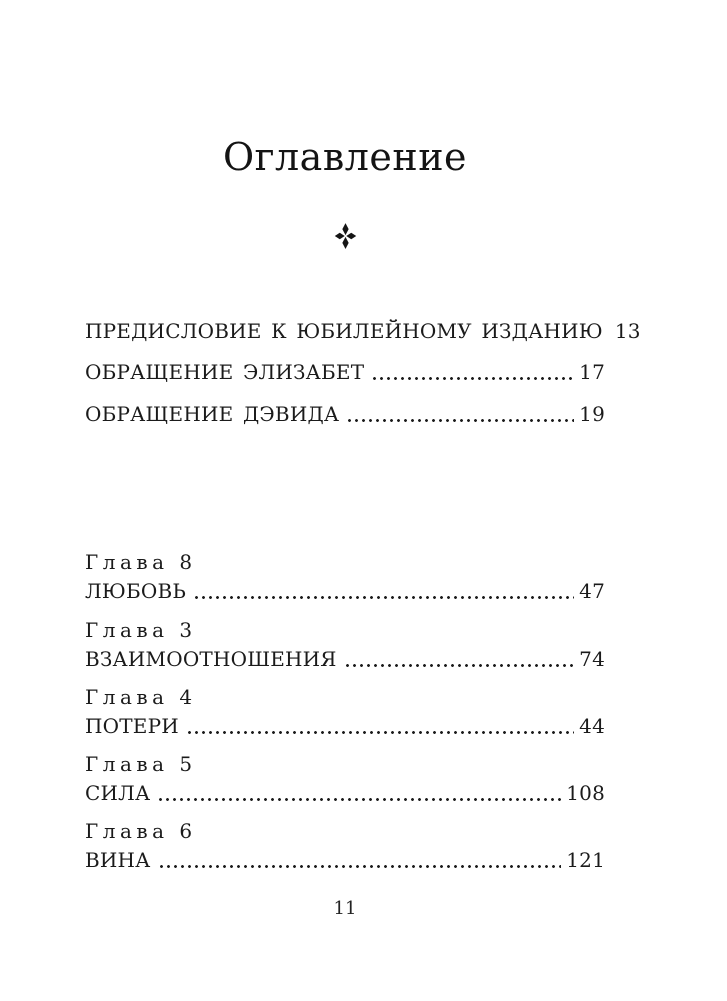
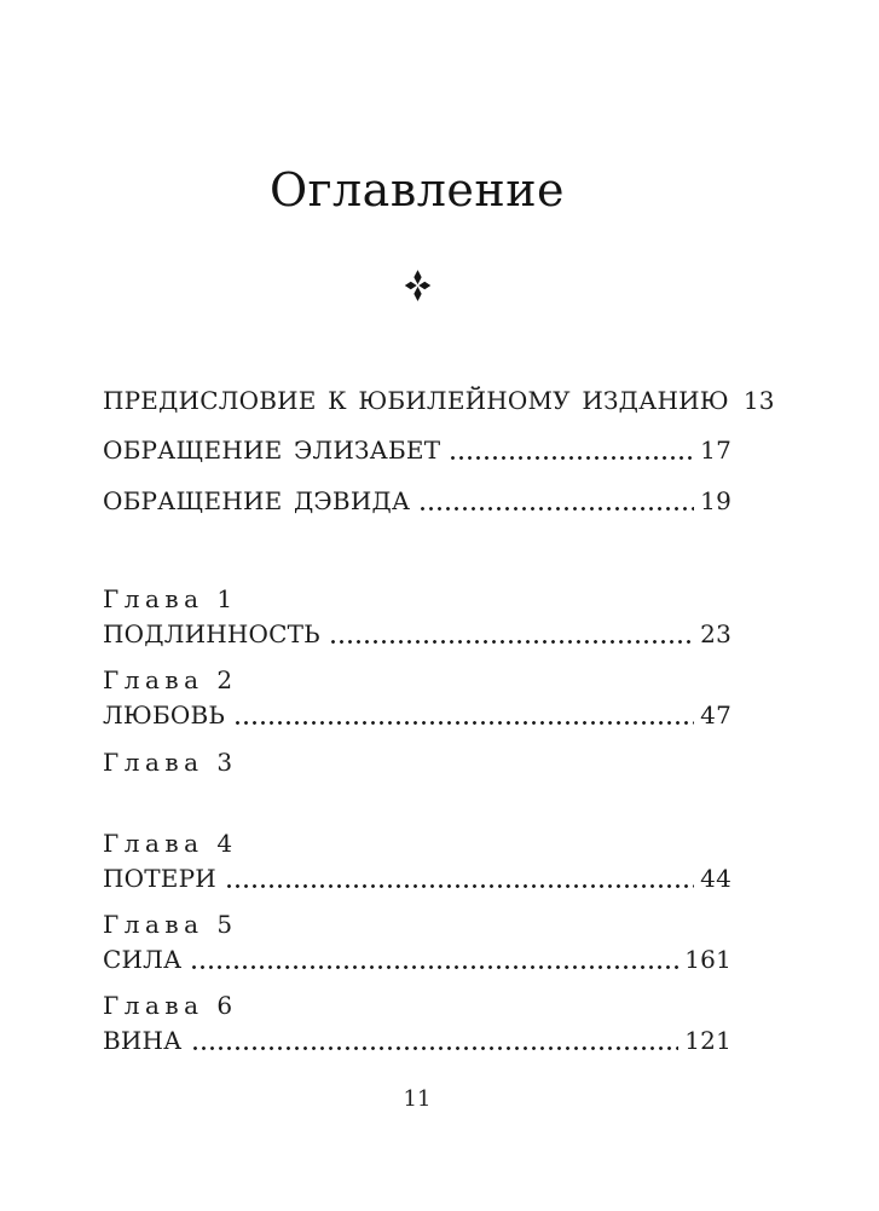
  Оглавление
  ПРЕДИСЛОВИЕ К ЮБИЛЕЙНОМУ ИЗДАНИЮ
  13
  ОБРАЩЕНИЕ ЭЛИЗАБЕТ
  17
  ОБРАЩЕНИЕ ДЭВИДА
  19
+ Глава 1
+ ПОДЛИННОСТЬ
+ 23
- Глава 8
+ Глава 2
  ЛЮБОВЬ
  47
  Глава 3
- ВЗАИМООТНОШЕНИЯ
- 74
  Глава 4
  ПОТЕРИ
  44
  Глава 5
  СИЛА
- 108
+ 161
  Глава 6
  ВИНА
  121
  11
